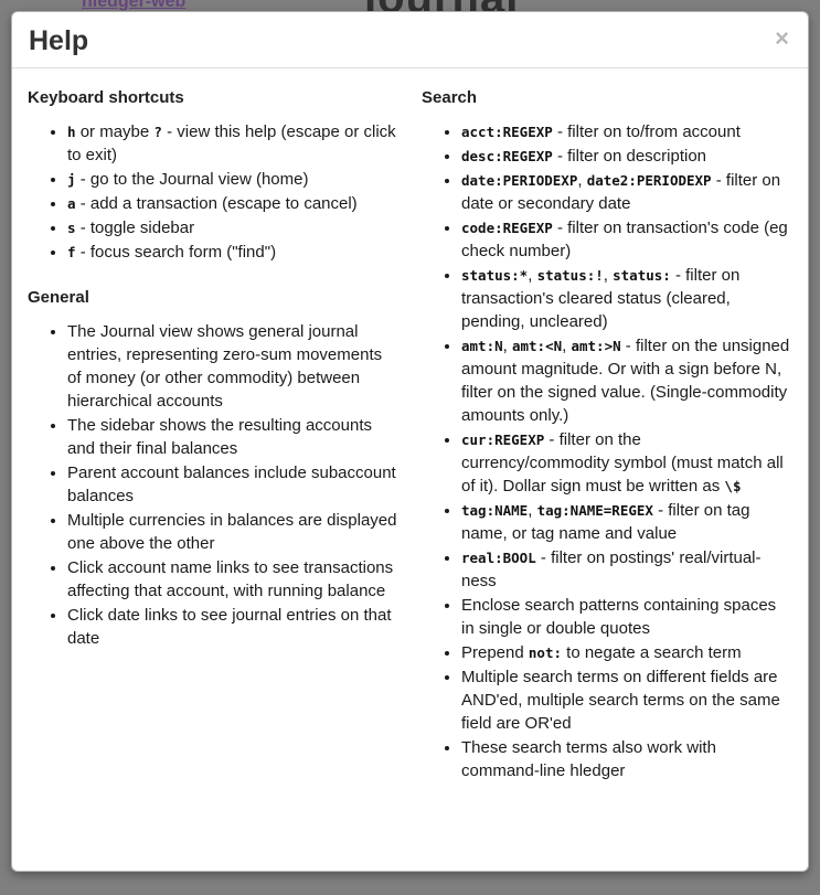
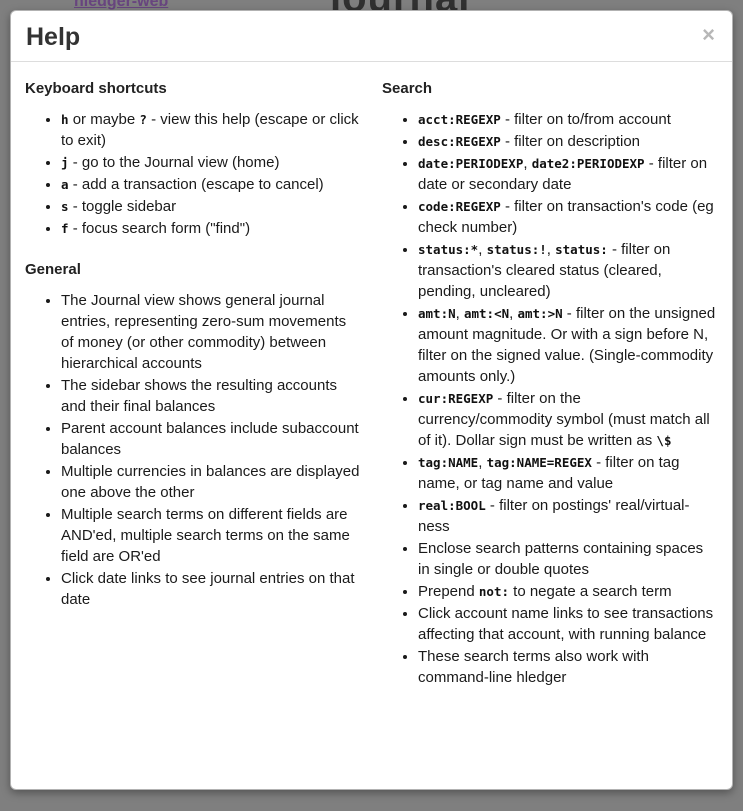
  hledger-web
  ×
  Help
  Keyboard shortcuts
  h or maybe ? - view this help (escape or click to exit)
  j - go to the Journal view (home)
  a - add a transaction (escape to cancel)
  s - toggle sidebar
  f - focus search form ("find")
  General
  The Journal view shows general journal entries, representing zero-sum movements of money (or other commodity) between hierarchical accounts
  The sidebar shows the resulting accounts and their final balances
  Parent account balances include subaccount balances
  Multiple currencies in balances are displayed one above the other
- Click account name links to see transactions affecting that account, with running balance
+ Multiple search terms on different fields are AND'ed, multiple search terms on the same field are OR'ed
  Click date links to see journal entries on that date
  Search
  acct:REGEXP - filter on to/from account
  desc:REGEXP - filter on description
  date:PERIODEXP, date2:PERIODEXP - filter on date or secondary date
  code:REGEXP - filter on transaction's code (eg check number)
  status:*, status:!, status: - filter on transaction's cleared status (cleared, pending, uncleared)
  amt:N, amt:<N, amt:>N - filter on the unsigned amount magnitude. Or with a sign before N, filter on the signed value. (Single-commodity amounts only.)
  cur:REGEXP - filter on the currency/commodity symbol (must match all of it). Dollar sign must be written as \$
  tag:NAME, tag:NAME=REGEX - filter on tag name, or tag name and value
  real:BOOL - filter on postings' real/virtual-ness
  Enclose search patterns containing spaces in single or double quotes
  Prepend not: to negate a search term
- Multiple search terms on different fields are AND'ed, multiple search terms on the same field are OR'ed
+ Click account name links to see transactions affecting that account, with running balance
  These search terms also work with command-line hledger
